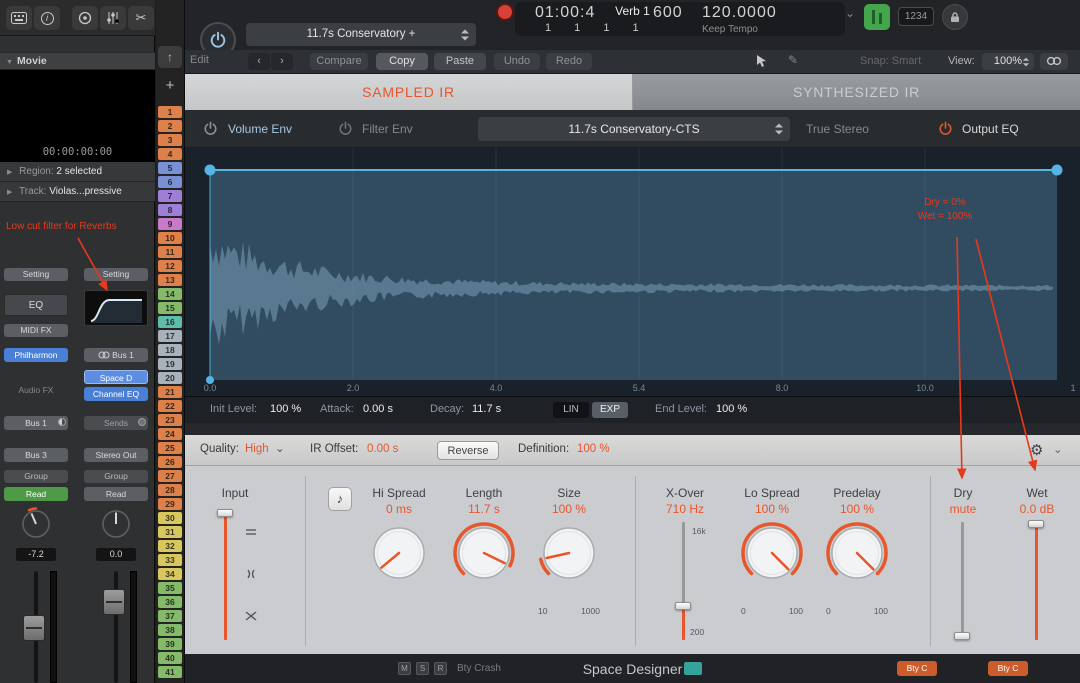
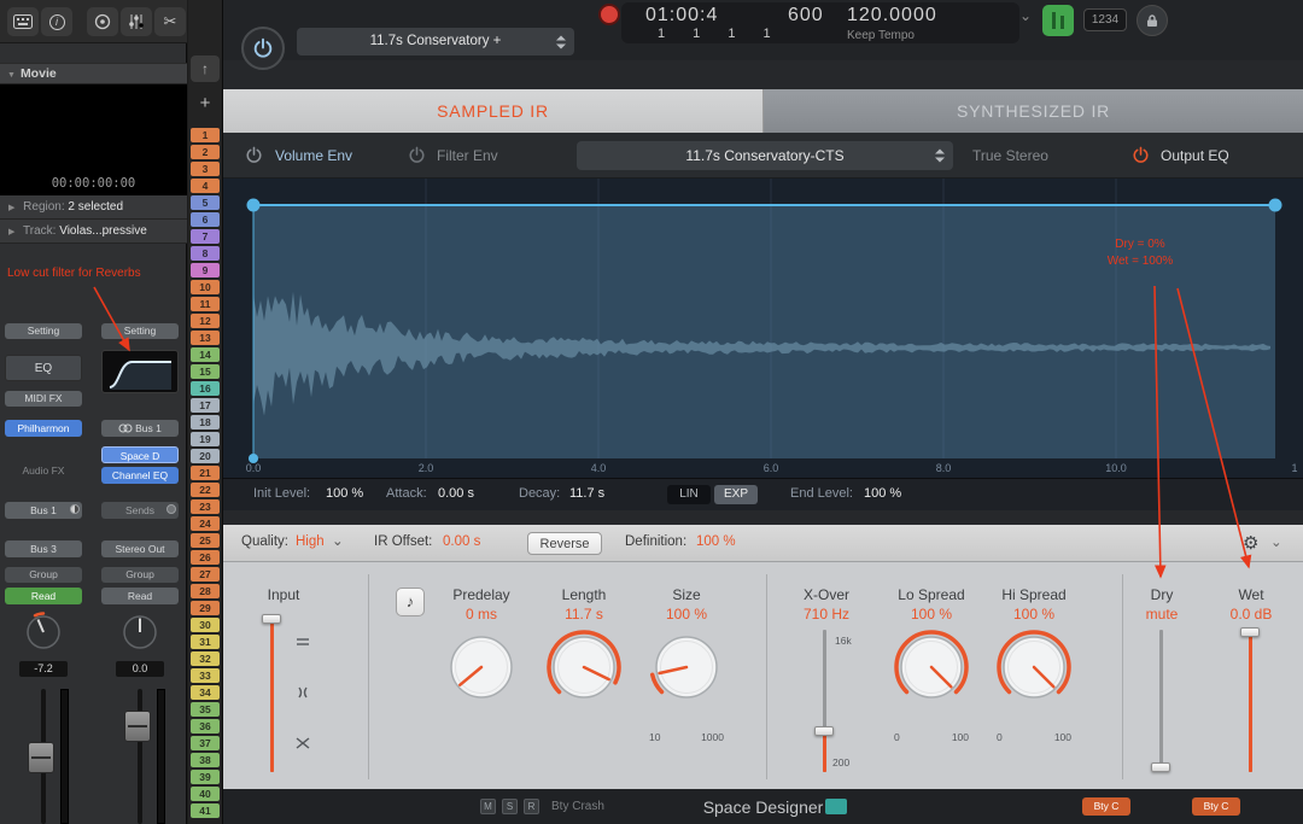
  i
  ✂
  Movie
  00:00:00:00
  Region: 2 selected
  Track: Violas...pressive
  Low cut filter for Reverbs
  Setting
  EQ
  MIDI FX
  Philharmon
  Audio FX
  Bus 1
  Bus 3
  Group
  Read
  -7.2
  Setting
  Bus 1
  Space D
  Channel EQ
  Sends
  Stereo Out
  Group
  Read
  0.0
  ↑
  +
  1
  2
  3
  4
  5
  6
  7
  8
  9
  10
  11
  12
  13
  14
  15
  16
  17
  18
  19
  20
  21
  22
  23
  24
  25
  26
  27
  28
  29
  30
  31
  32
  33
  34
  35
  36
  37
  38
  39
  40
  41
  11.7s Conservatory +
  01:00:4
  600
  120.0000
  1 1 1 1
  Keep Tempo
- Verb 1
  ⌄
  1234
- Edit
- ‹
- ›
- Compare
- Copy
- Paste
- Undo
- Redo
- ✎
- Snap: Smart
- View:
- 100%
  SAMPLED IR
  SYNTHESIZED IR
  Volume Env
  Filter Env
  11.7s Conservatory-CTS
  True Stereo
  Output EQ
  0.0
  2.0
  4.0
- 5.4
+ 6.0
  8.0
  10.0
  1
  Dry = 0%
  Wet = 100%
  Init Level:
  100 %
  Attack:
  0.00 s
  Decay:
  11.7 s
  LIN
  EXP
  End Level:
  100 %
  Quality:
  High
  ⌄
  IR Offset:
  0.00 s
  Reverse
  Definition:
  100 %
  ⚙
  ⌄
  Input
  ♪
- Hi Spread
+ Predelay
  0 ms
  Length
  11.7 s
  Size
  100 %
  10
  1000
  X-Over
  710 Hz
  16k
  200
  Lo Spread
  100 %
  0
  100
- Predelay
+ Hi Spread
  100 %
  0
  100
  Dry
  mute
  Wet
  0.0 dB
  M
  S
  R
  Bty Crash
  Space Designer
  Bty C
  Bty C
